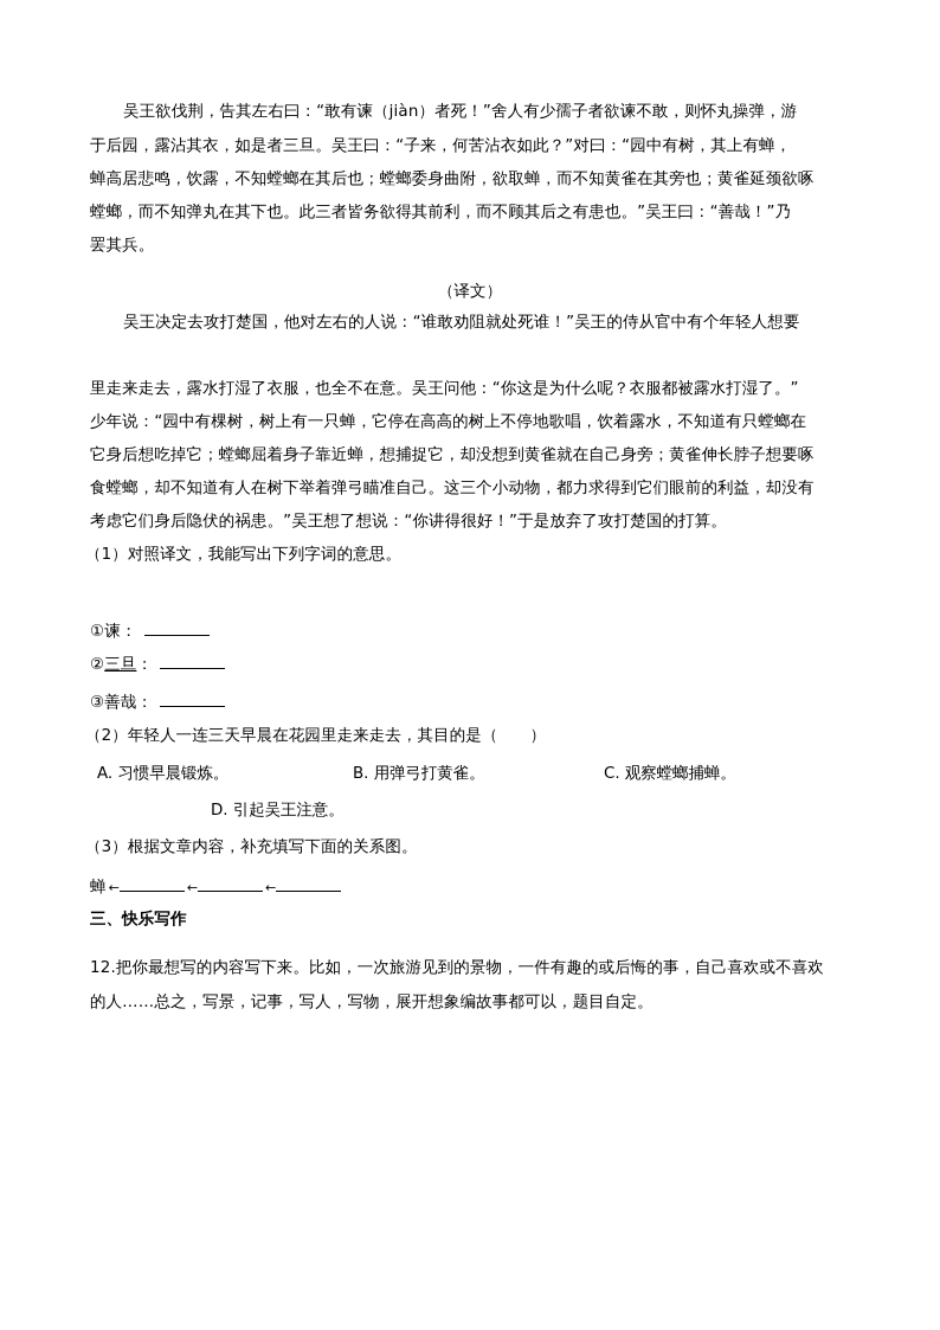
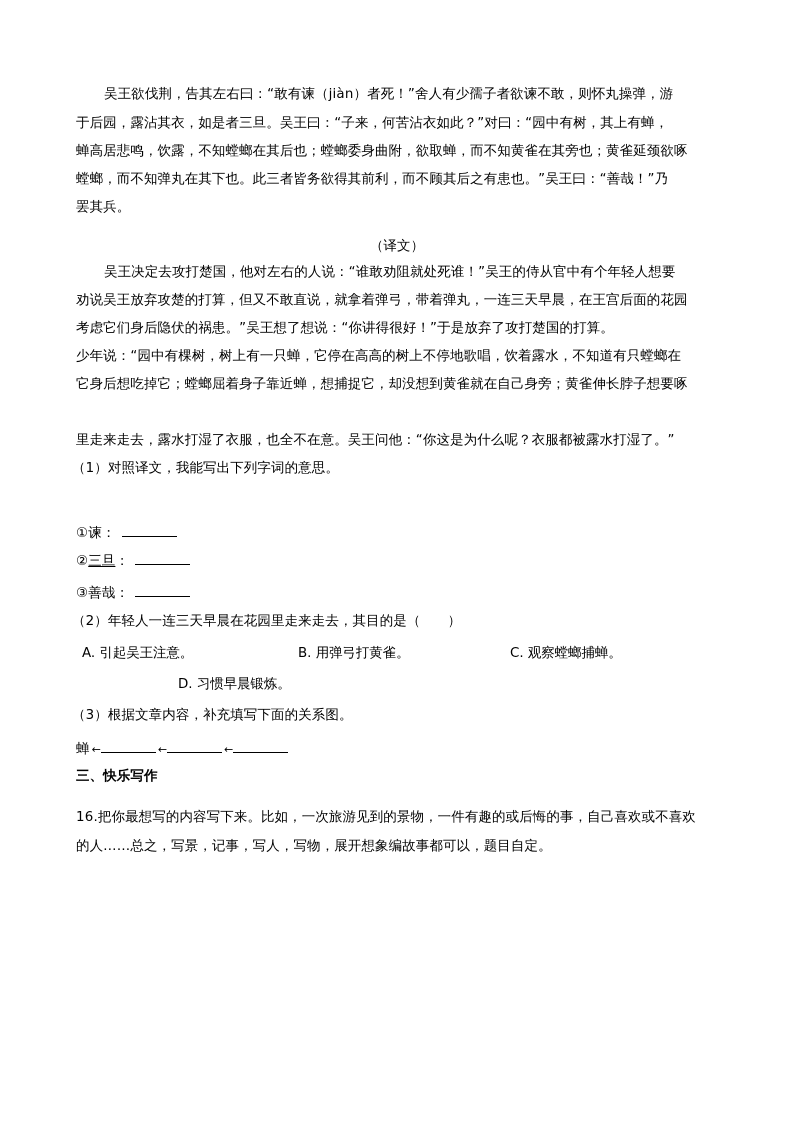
  吴王欲伐荆，告其左右曰：“敢有谏（jiàn）者死！”舍人有少孺子者欲谏不敢，则怀丸操弹，游
  于后园，露沾其衣，如是者三旦。吴王曰：“子来，何苦沾衣如此？”对曰：“园中有树，其上有蝉，
  蝉高居悲鸣，饮露，不知螳螂在其后也；螳螂委身曲附，欲取蝉，而不知黄雀在其旁也；黄雀延颈欲啄
  螳螂，而不知弹丸在其下也。此三者皆务欲得其前利，而不顾其后之有患也。”吴王曰：“善哉！”乃
  罢其兵。
  （译文）
  吴王决定去攻打楚国，他对左右的人说：“谁敢劝阻就处死谁！”吴王的侍从官中有个年轻人想要
+ 劝说吴王放弃攻楚的打算，但又不敢直说，就拿着弹弓，带着弹丸，一连三天早晨，在王宫后面的花园
- 里走来走去，露水打湿了衣服，也全不在意。吴王问他：“你这是为什么呢？衣服都被露水打湿了。”
+ 考虑它们身后隐伏的祸患。”吴王想了想说：“你讲得很好！”于是放弃了攻打楚国的打算。
  少年说：“园中有棵树，树上有一只蝉，它停在高高的树上不停地歌唱，饮着露水，不知道有只螳螂在
  它身后想吃掉它；螳螂屈着身子靠近蝉，想捕捉它，却没想到黄雀就在自己身旁；黄雀伸长脖子想要啄
- 食螳螂，却不知道有人在树下举着弹弓瞄准自己。这三个小动物，都力求得到它们眼前的利益，却没有
- 考虑它们身后隐伏的祸患。”吴王想了想说：“你讲得很好！”于是放弃了攻打楚国的打算。
+ 里走来走去，露水打湿了衣服，也全不在意。吴王问他：“你这是为什么呢？衣服都被露水打湿了。”
  （1）对照译文，我能写出下列字词的意思。
  ①谏：
  ②三旦：
  ③善哉：
  （2）年轻人一连三天早晨在花园里走来走去，其目的是（ ）
- A. 习惯早晨锻炼。
+ A. 引起吴王注意。
  B. 用弹弓打黄雀。
  C. 观察螳螂捕蝉。
- D. 引起吴王注意。
+ D. 习惯早晨锻炼。
  （3）根据文章内容，补充填写下面的关系图。
  蝉 ← ← ←
  三、快乐写作
- 12.把你最想写的内容写下来。比如，一次旅游见到的景物，一件有趣的或后悔的事，自己喜欢或不喜欢
+ 16.把你最想写的内容写下来。比如，一次旅游见到的景物，一件有趣的或后悔的事，自己喜欢或不喜欢
  的人……总之，写景，记事，写人，写物，展开想象编故事都可以，题目自定。
